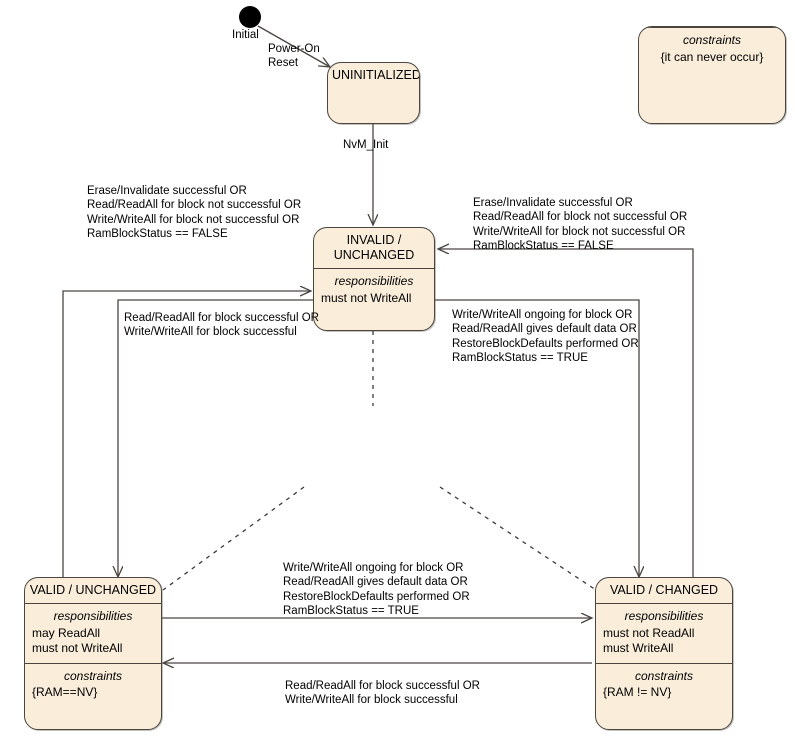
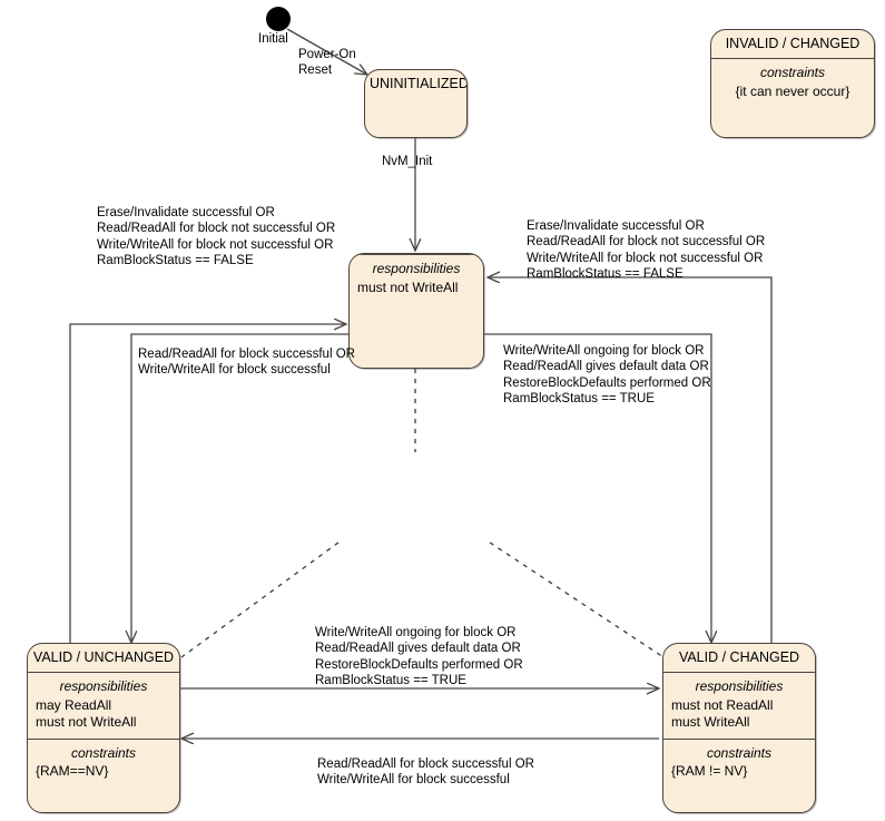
  Initial
  UNINITIALIZED
+ INVALID / CHANGED
  constraints
  {it can never occur}
- INVALID /
- UNCHANGED
  responsibilities
  must not WriteAll
  VALID / UNCHANGED
  responsibilities
  may ReadAll
  must not WriteAll
  constraints
  {RAM==NV}
  VALID / CHANGED
  responsibilities
  must not ReadAll
  must WriteAll
  constraints
  {RAM != NV}
  Power-On
  Reset
  NvM_Init
  Erase/Invalidate successful OR
  Read/ReadAll for block not successful OR
  Write/WriteAll for block not successful OR
  RamBlockStatus == FALSE
  Erase/Invalidate successful OR
  Read/ReadAll for block not successful OR
  Write/WriteAll for block not successful OR
  RamBlockStatus == FALSE
  Read/ReadAll for block successful OR
  Write/WriteAll for block successful
  Write/WriteAll ongoing for block OR
  Read/ReadAll gives default data OR
  RestoreBlockDefaults performed OR
  RamBlockStatus == TRUE
  Write/WriteAll ongoing for block OR
  Read/ReadAll gives default data OR
  RestoreBlockDefaults performed OR
  RamBlockStatus == TRUE
  Read/ReadAll for block successful OR
  Write/WriteAll for block successful
